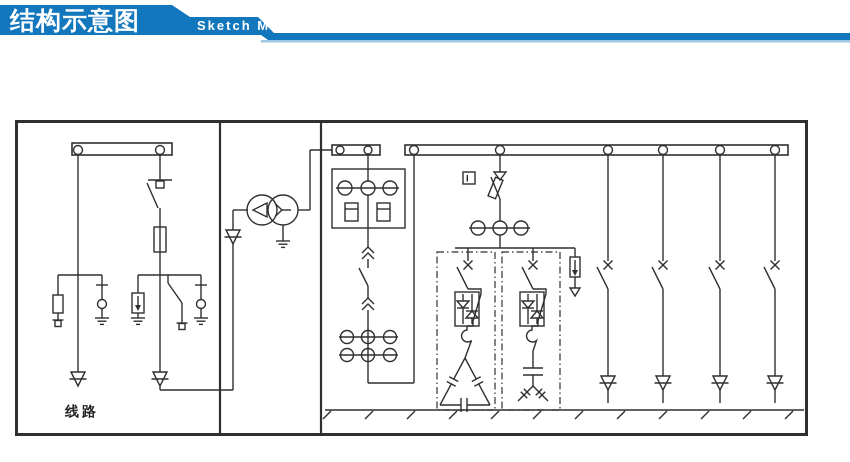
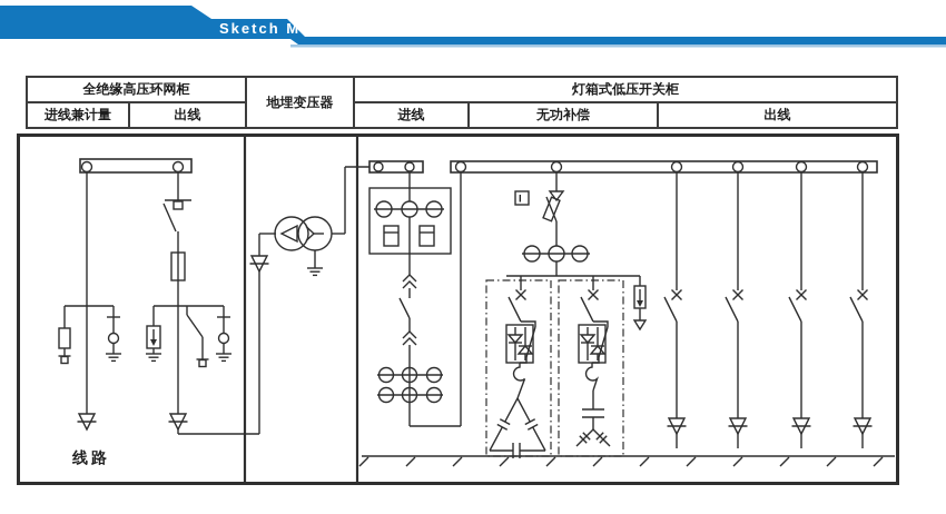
- 结构示意图
  Sketch Map
+ 全绝缘高压环网柜	地埋变压器	灯箱式低压开关柜
+ 进线兼计量	出线	进线	无功补偿	出线
  线路
  I
